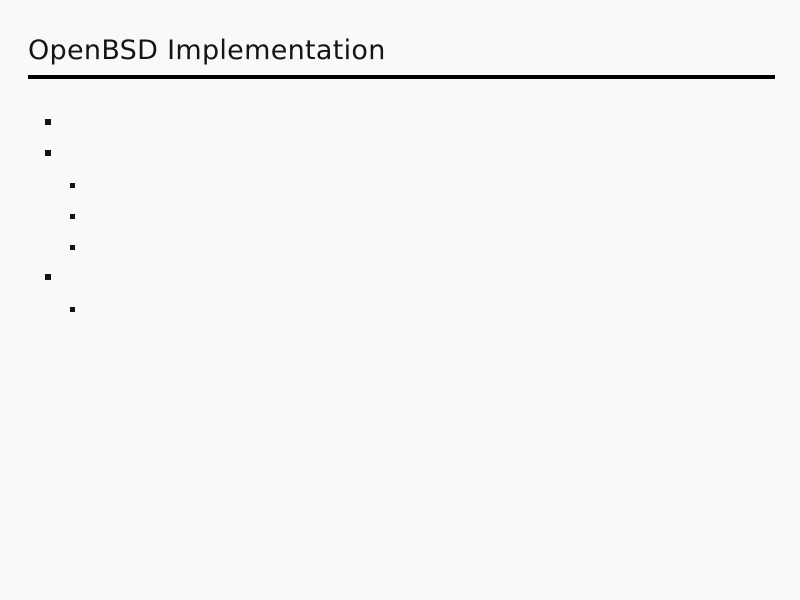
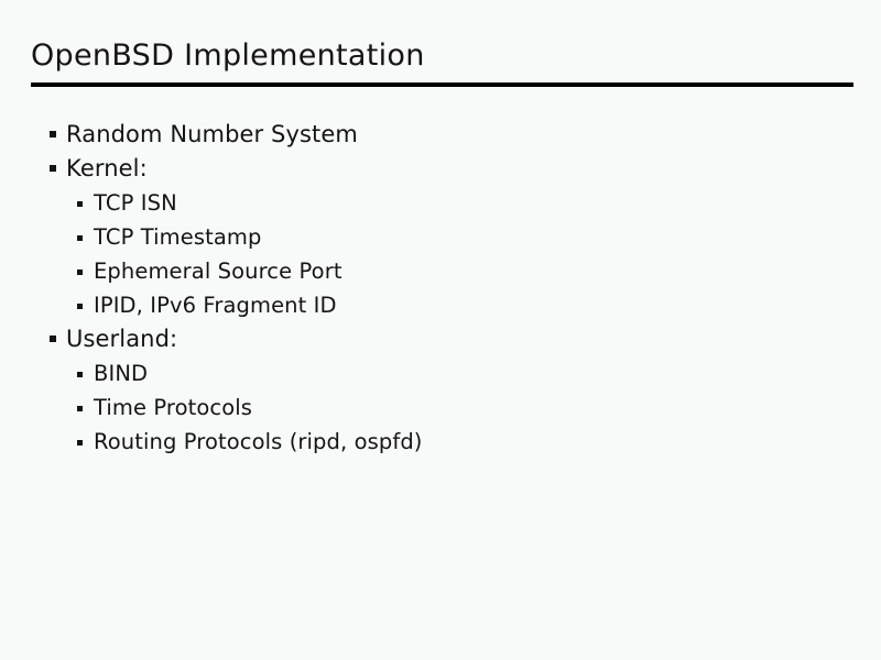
  OpenBSD Implementation
+ Random Number System
+ Kernel:
+ TCP ISN
+ TCP Timestamp
+ Ephemeral Source Port
+ IPID, IPv6 Fragment ID
+ Userland:
+ BIND
+ Time Protocols
+ Routing Protocols (ripd, ospfd)
